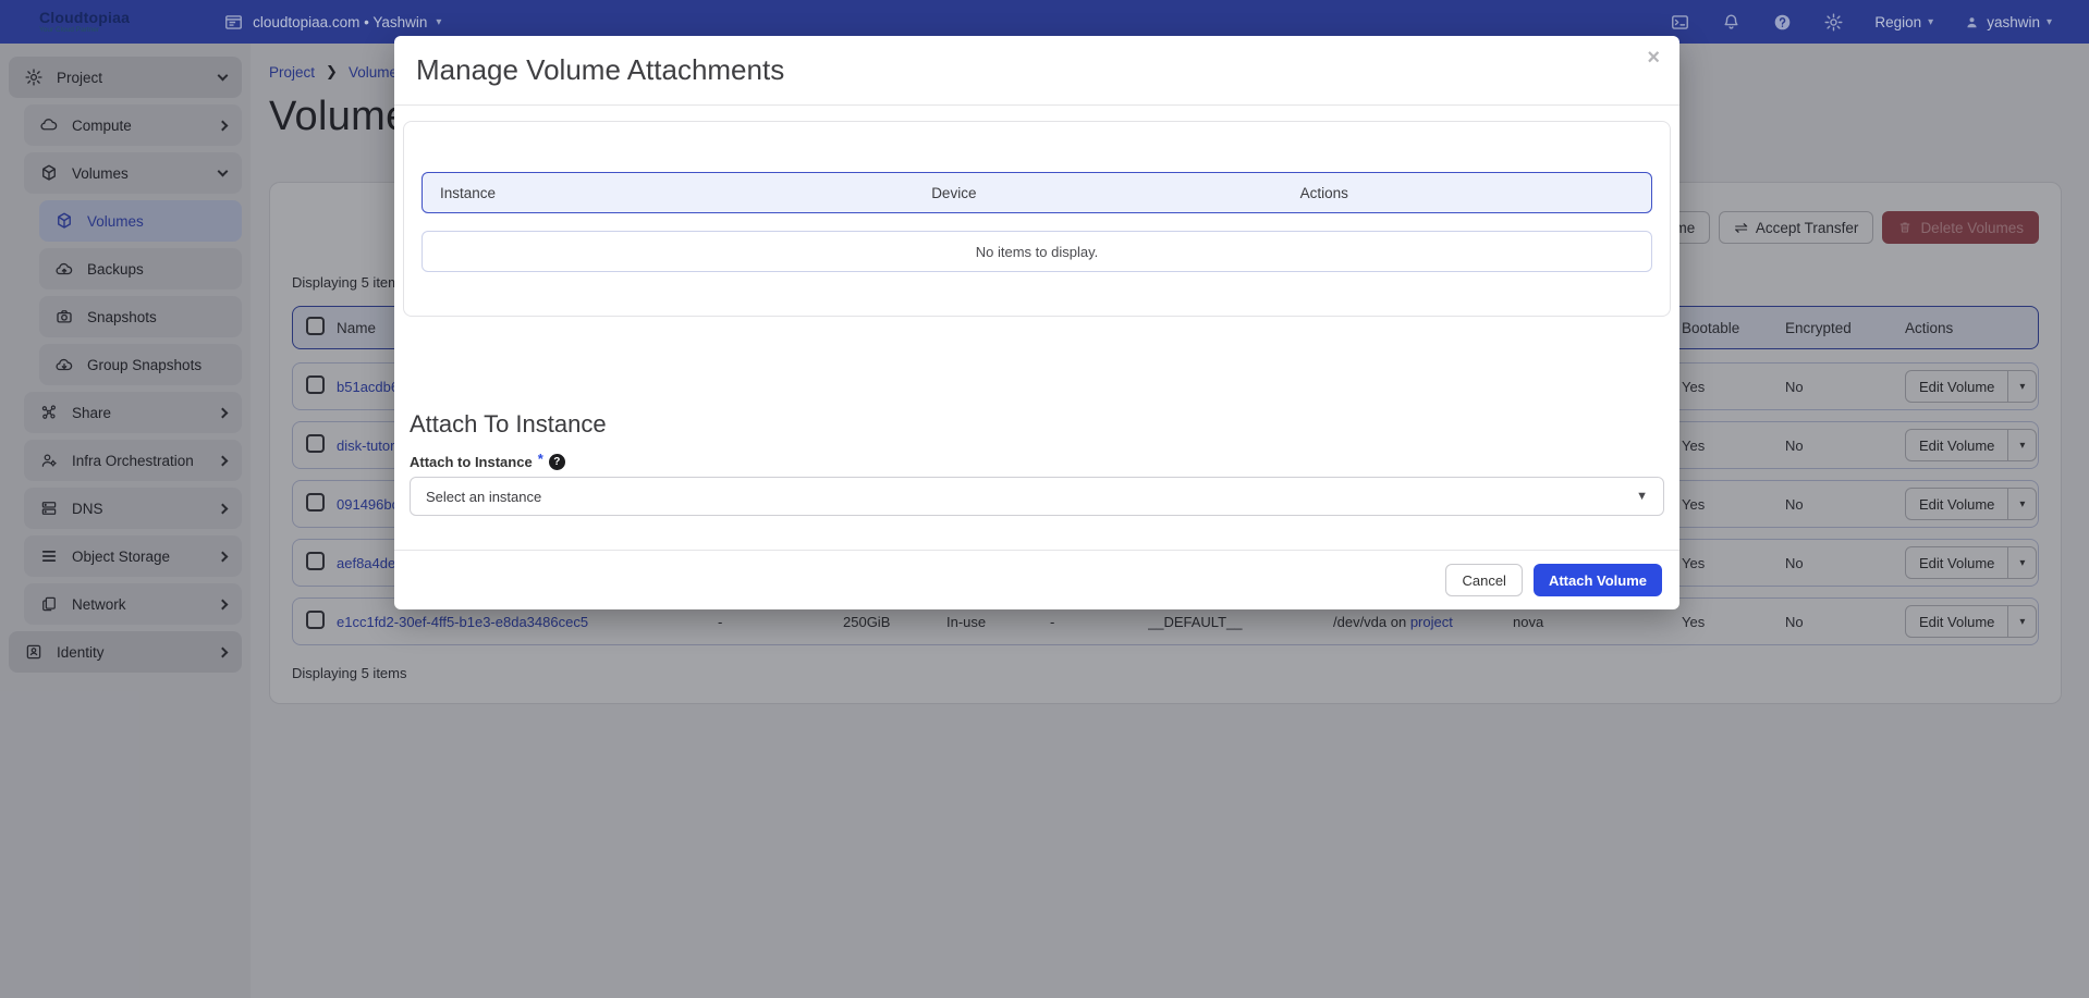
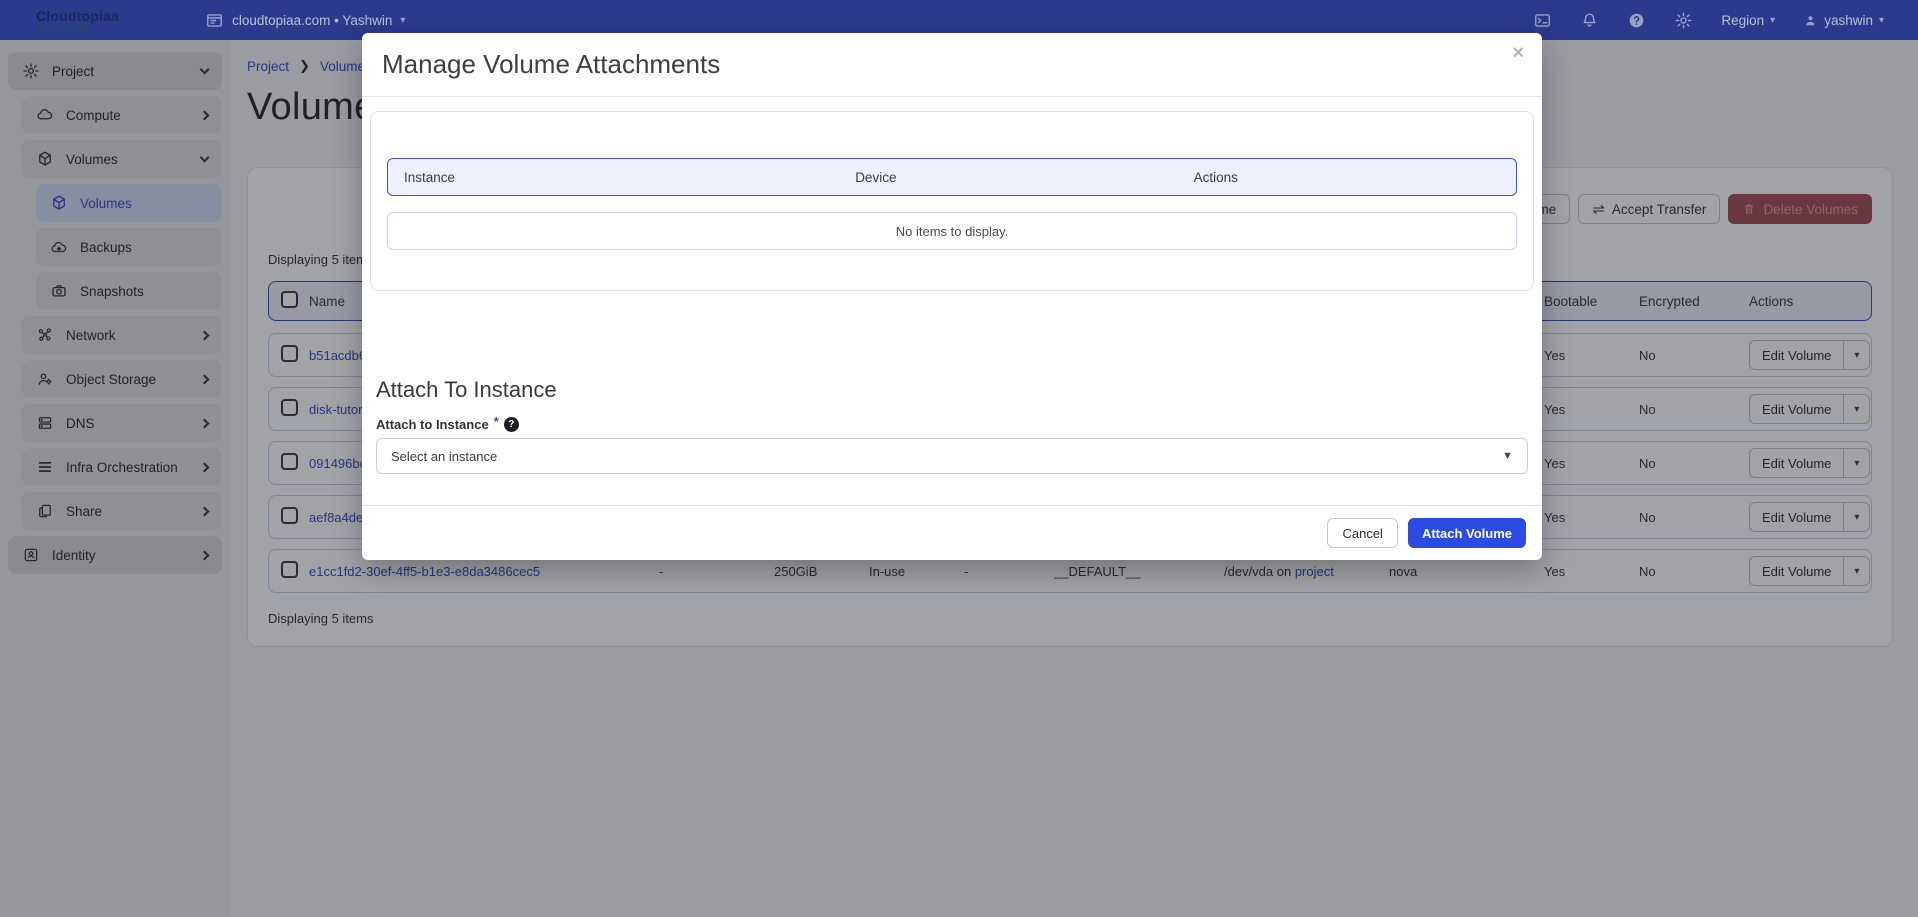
  Cloudtopiaa
  cloudtopiaa.com • Yashwin
  ▾
  Region
  ▾
  yashwin
  ▾
  Project
  Compute
  Volumes
  Volumes
  Backups
  Snapshots
- Group Snapshots
- Share
+ Network
- Infra Orchestration
+ Object Storage
  DNS
- Object Storage
+ Infra Orchestration
- Network
+ Share
  Identity
  Project
  ❯
  Volum
  Volum
  ⇌
  Accept Transfer
  Delete Volumes
  Displaying 5 ite
  Name
  Bootable
  Encrypted
  Actions
  b51acdb
  Yes
  No
  Edit Volume
  ▾
  disk-tutor
  Yes
  No
  Edit Volume
  ▾
  091496b
  Yes
  No
  Edit Volume
  ▾
  aef8a4de
  Yes
  No
  Edit Volume
  ▾
  e1cc1fd2-30ef-4ff5-b1e3-e8da3486cec5
  -
  250GiB
  In-use
  -
  __DEFAULT__
  /dev/vda on project
  nova
  Yes
  No
  Edit Volume
  ▾
  Displaying 5 items
  Manage Volume Attachments
  ×
  Instance
  Device
  Actions
  No items to display.
  Attach To Instance
  Attach to Instance
  *
  ?
  Select an instance
  ▼
  Cancel
  Attach Volume
